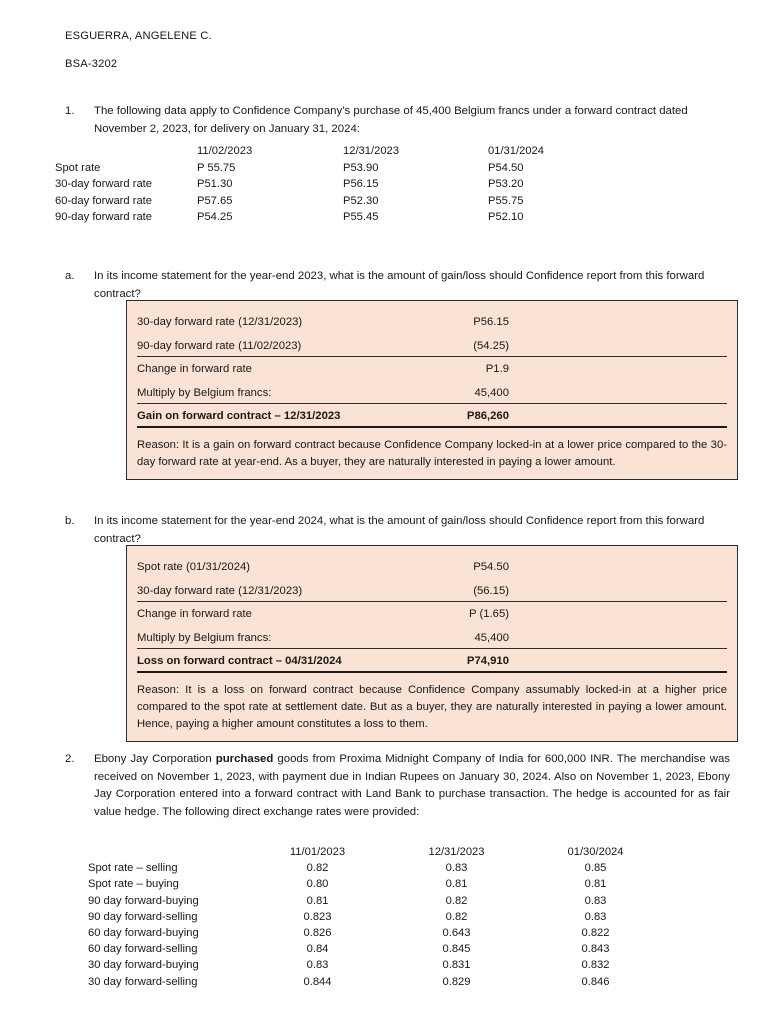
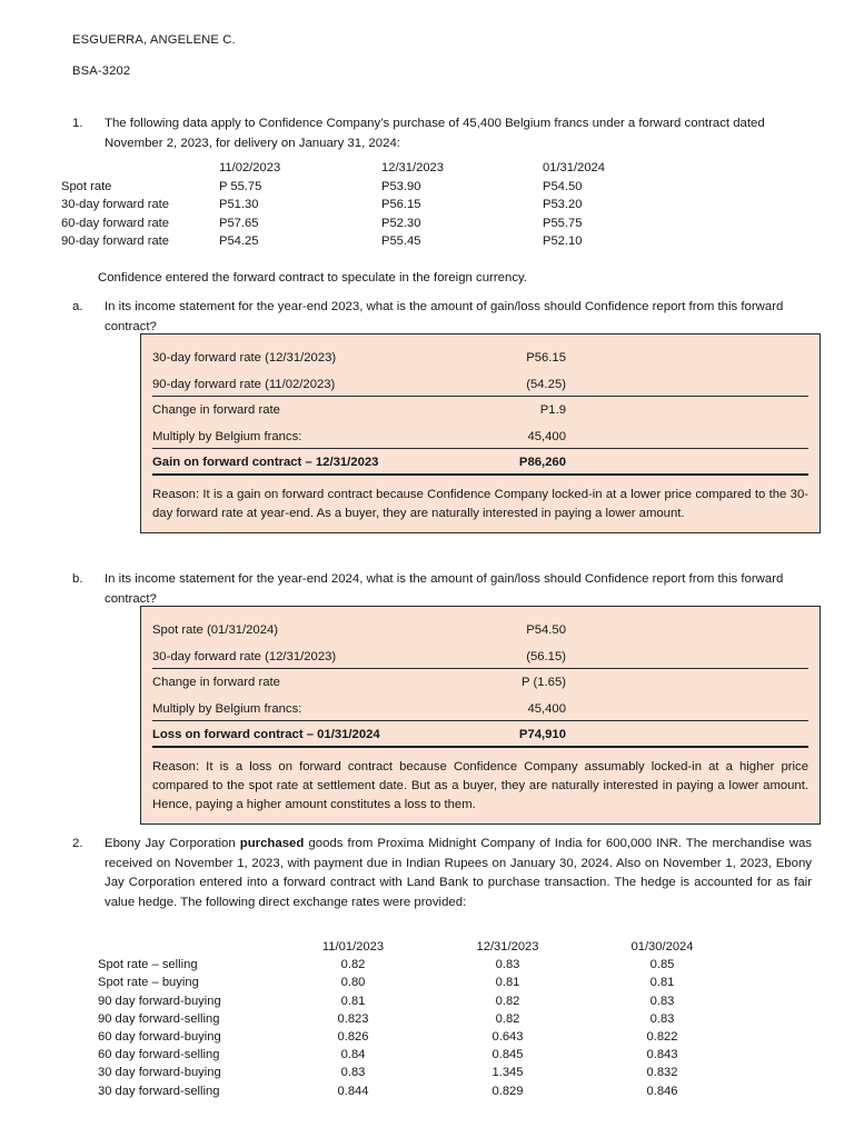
  ESGUERRA, ANGELENE C.
  BSA-3202
  1.
  The following data apply to Confidence Company’s purchase of 45,400 Belgium francs under a forward contract dated November 2, 2023, for delivery on January 31, 2024:
  	11/02/2023	12/31/2023	01/31/2024
  Spot rate	P 55.75	P53.90	P54.50
  30-day forward rate	P51.30	P56.15	P53.20
  60-day forward rate	P57.65	P52.30	P55.75
  90-day forward rate	P54.25	P55.45	P52.10
+ Confidence entered the forward contract to speculate in the foreign currency.
  a.
  In its income statement for the year-end 2023, what is the amount of gain/loss should Confidence report from this forward contract?
  30-day forward rate (12/31/2023)
  P56.15
  90-day forward rate (11/02/2023)
  (54.25)
  Change in forward rate
  P1.9
  Multiply by Belgium francs:
  45,400
  Gain on forward contract – 12/31/2023
  P86,260
  Reason: It is a gain on forward contract because Confidence Company locked-in at a lower price compared to the 30-day forward rate at year-end. As a buyer, they are naturally interested in paying a lower amount.
  b.
  In its income statement for the year-end 2024, what is the amount of gain/loss should Confidence report from this forward contract?
  Spot rate (01/31/2024)
  P54.50
  30-day forward rate (12/31/2023)
  (56.15)
  Change in forward rate
  P (1.65)
  Multiply by Belgium francs:
  45,400
- Loss on forward contract – 04/31/2024
+ Loss on forward contract – 01/31/2024
  P74,910
  Reason: It is a loss on forward contract because Confidence Company assumably locked-in at a higher price compared to the spot rate at settlement date. But as a buyer, they are naturally interested in paying a lower amount. Hence, paying a higher amount constitutes a loss to them.
  2.
  Ebony Jay Corporation purchased goods from Proxima Midnight Company of India for 600,000 INR. The merchandise was received on November 1, 2023, with payment due in Indian Rupees on January 30, 2024. Also on November 1, 2023, Ebony Jay Corporation entered into a forward contract with Land Bank to purchase transaction. The hedge is accounted for as fair value hedge. The following direct exchange rates were provided:
  	11/01/2023	12/31/2023	01/30/2024
  Spot rate – selling	0.82	0.83	0.85
  Spot rate – buying	0.80	0.81	0.81
  90 day forward-buying	0.81	0.82	0.83
  90 day forward-selling	0.823	0.82	0.83
  60 day forward-buying	0.826	0.643	0.822
  60 day forward-selling	0.84	0.845	0.843
- 30 day forward-buying	0.83	0.831	0.832
+ 30 day forward-buying	0.83	1.345	0.832
  30 day forward-selling	0.844	0.829	0.846
